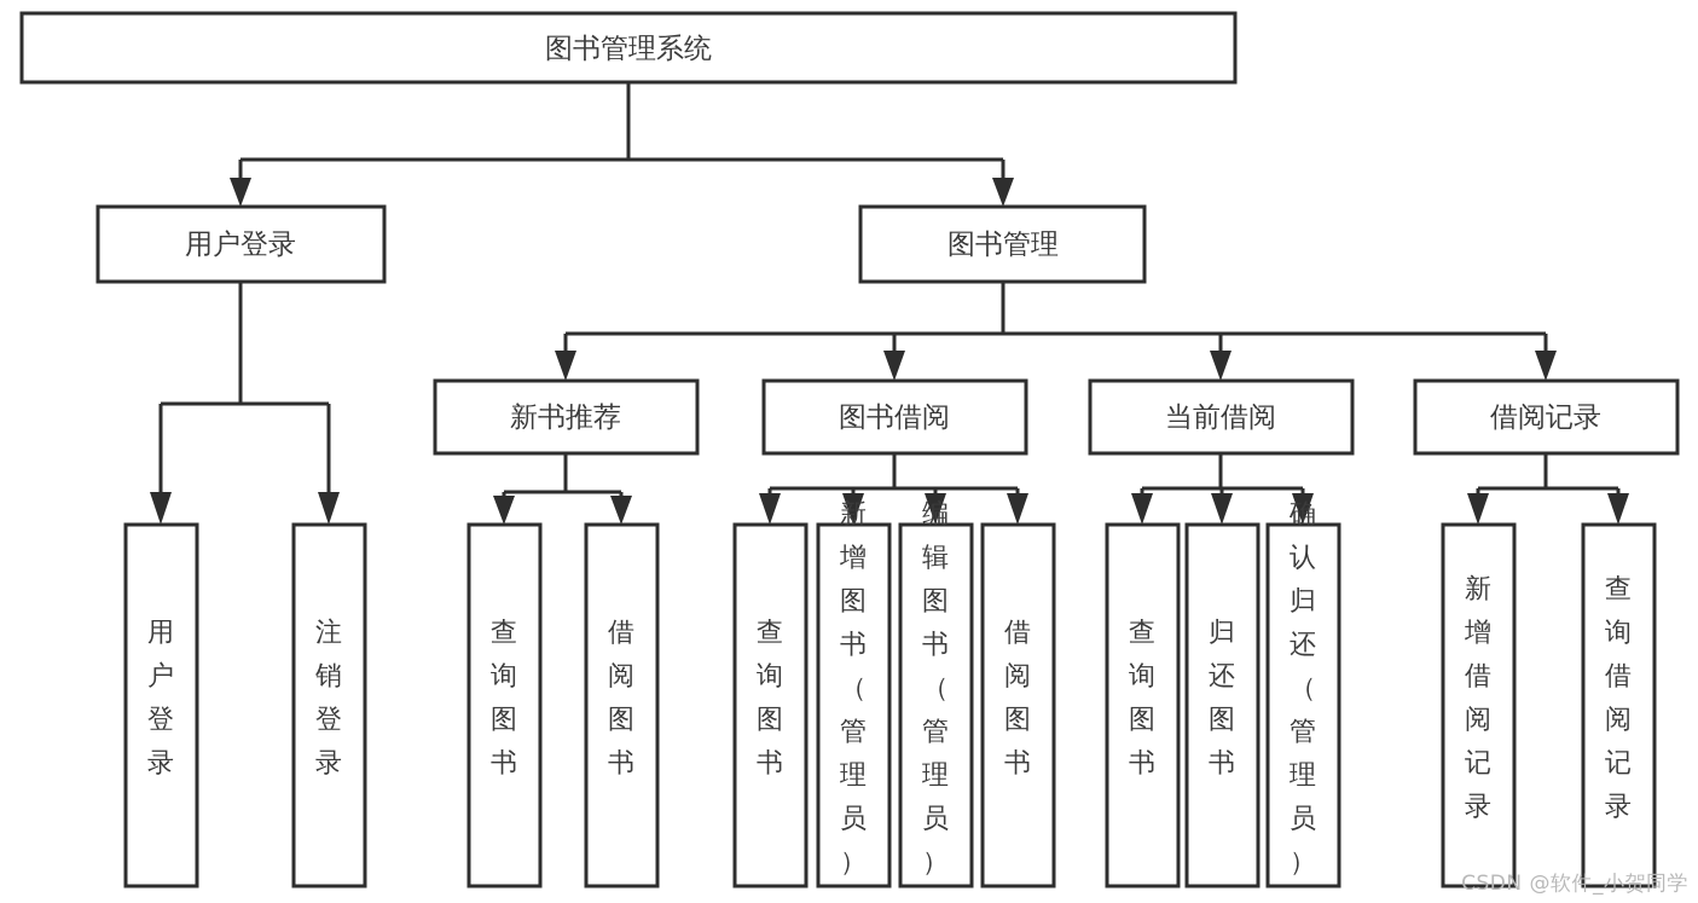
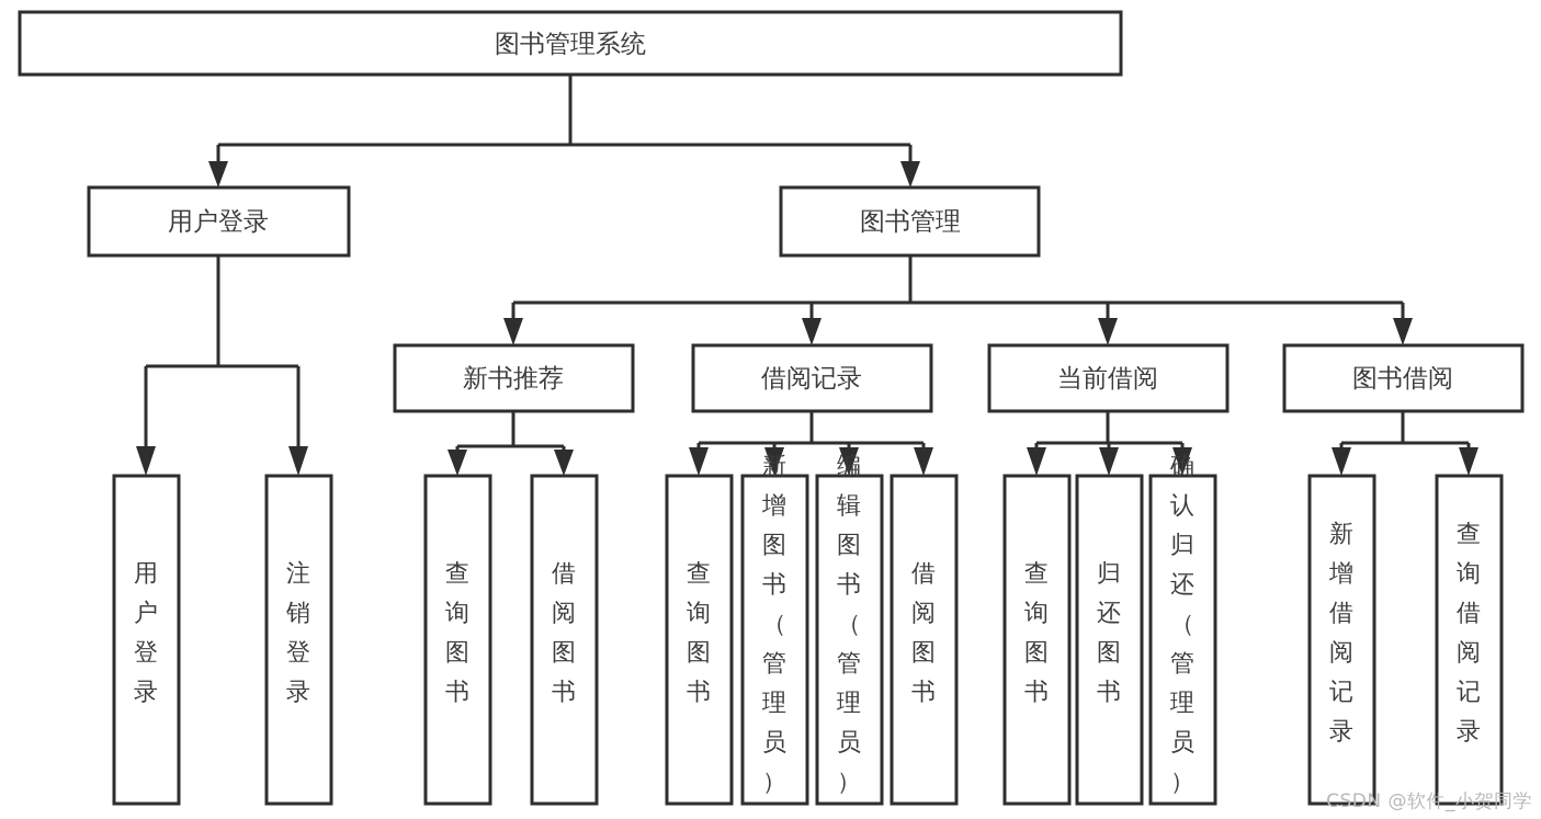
  图书管理系统
  用户登录
  图书管理
  新书推荐
- 图书借阅
+ 借阅记录
  当前借阅
- 借阅记录
+ 图书借阅
  用户登录
  注销登录
  查询图书
  借阅图书
  查询图书
  新增图书（管理员）
  编辑图书（管理员）
  借阅图书
  查询图书
  归还图书
  确认归还（管理员）
  新增借阅记录
  查询借阅记录
  CSDN @软件_小贺同学
